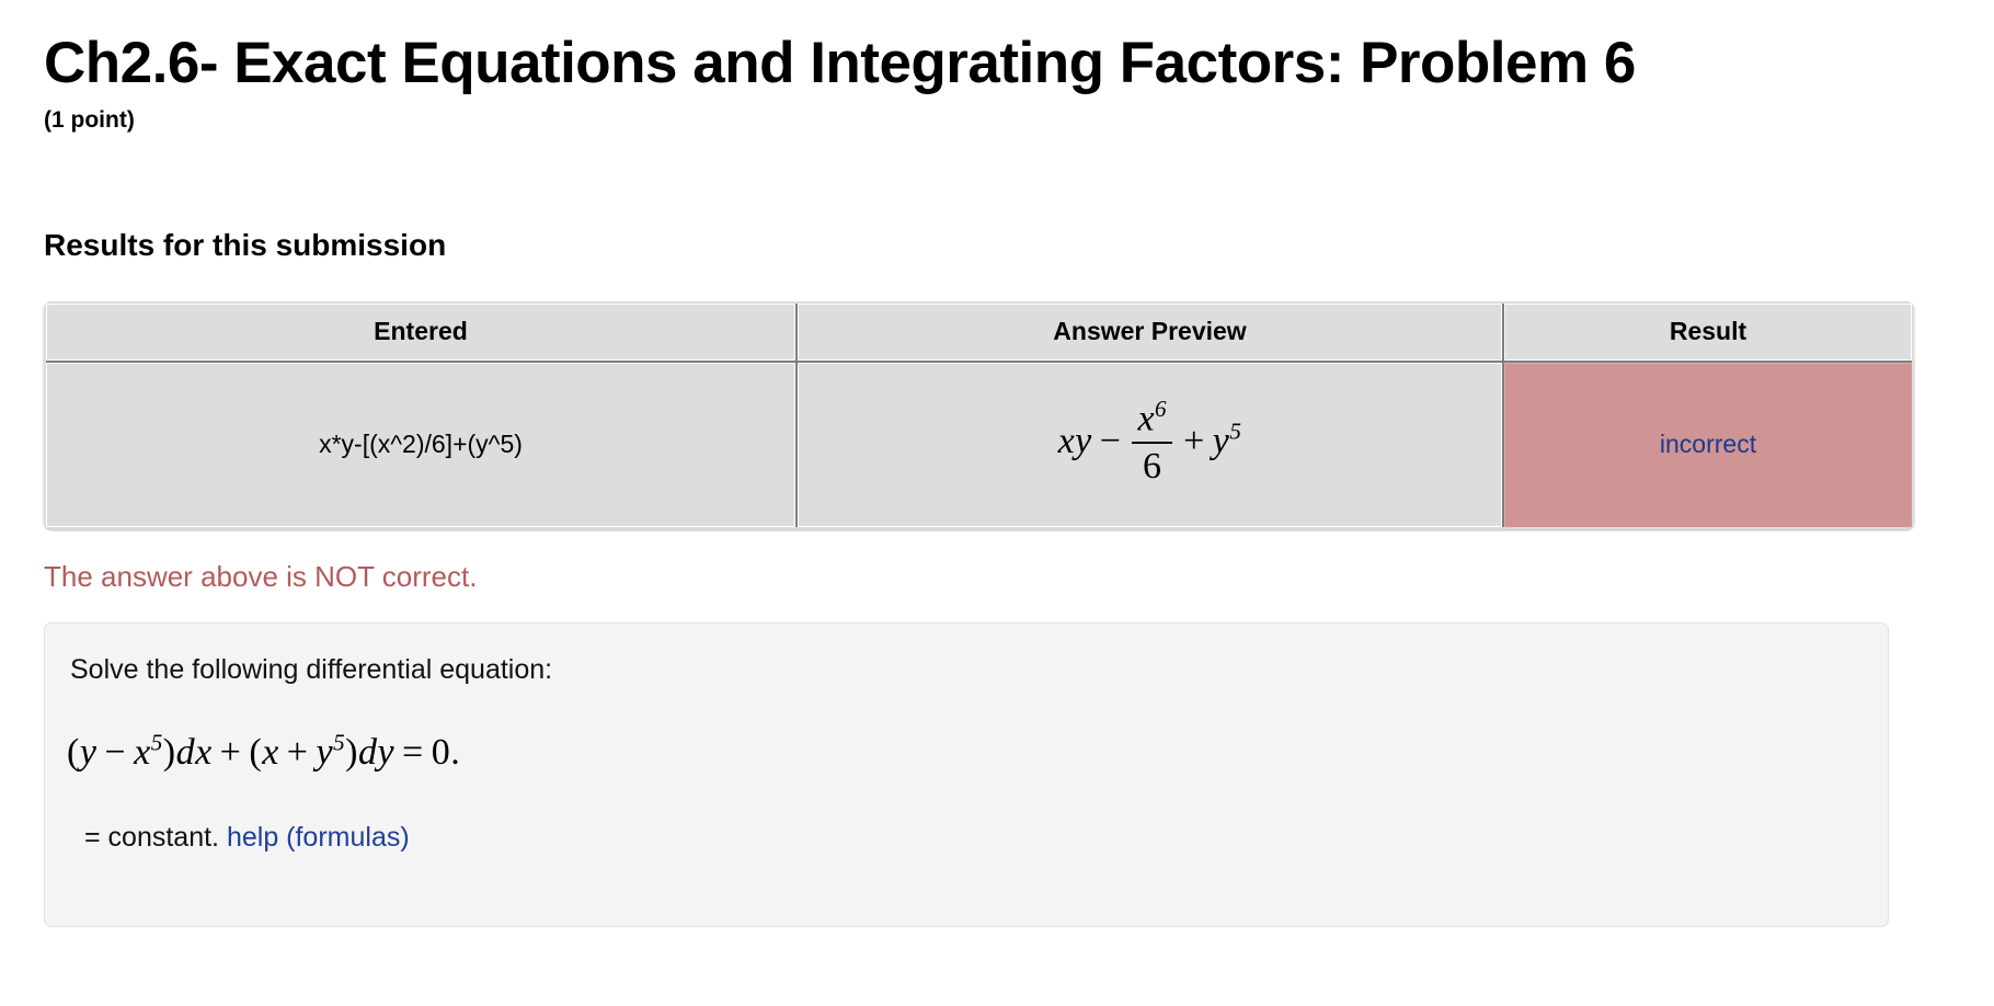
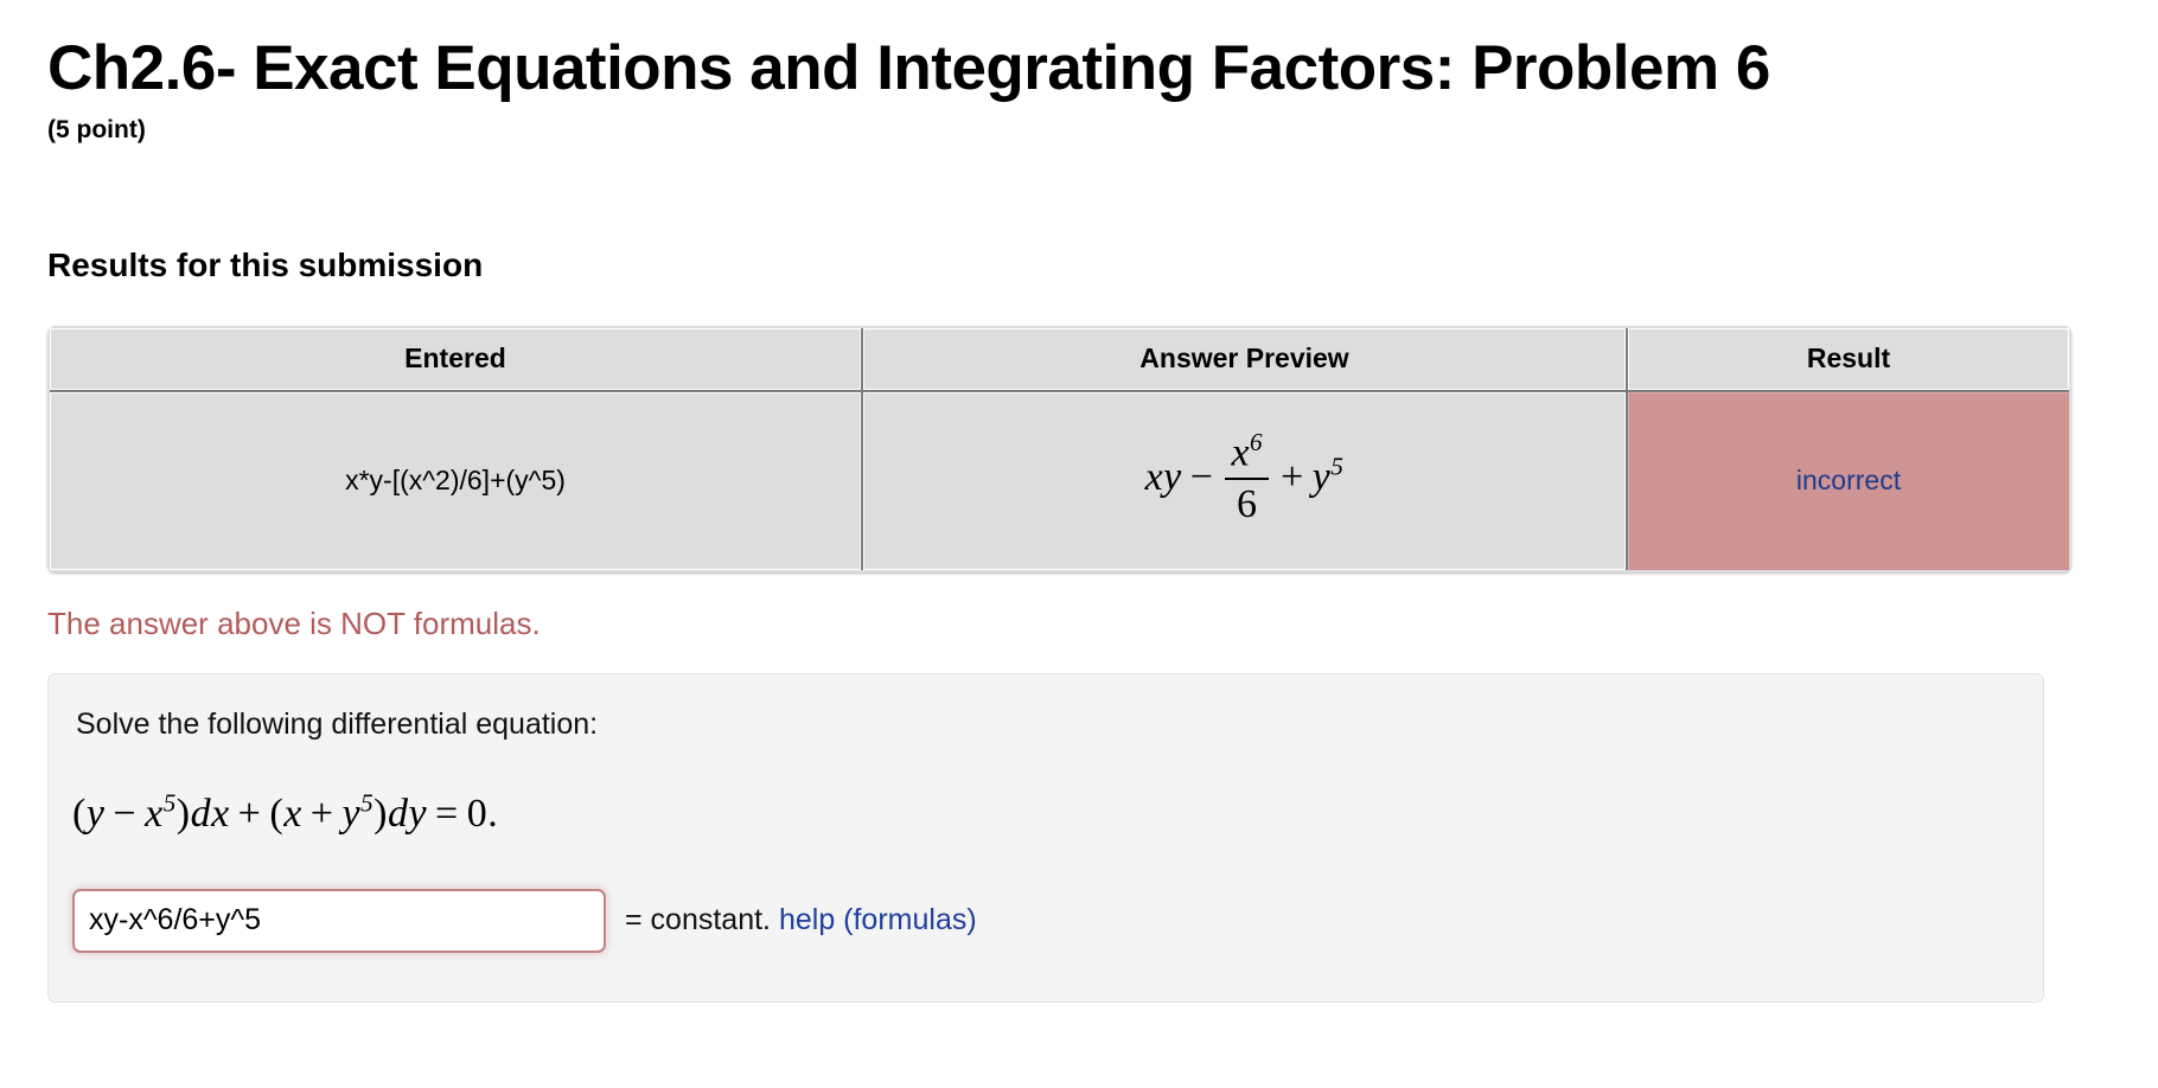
  Ch2.6- Exact Equations and Integrating Factors: Problem 6
- (1 point)
+ (5 point)
  Results for this submission
  Entered	Answer Preview	Result
  x*y-[(x^2)/6]+(y^5)	xy −x66+ y5	incorrect
- The answer above is NOT correct.
+ The answer above is NOT formulas.
  Solve the following differential equation:
  (y − x5)dx + (x + y5)dy = 0.
+ xy-x^6/6+y^5
  = constant. help (formulas)
